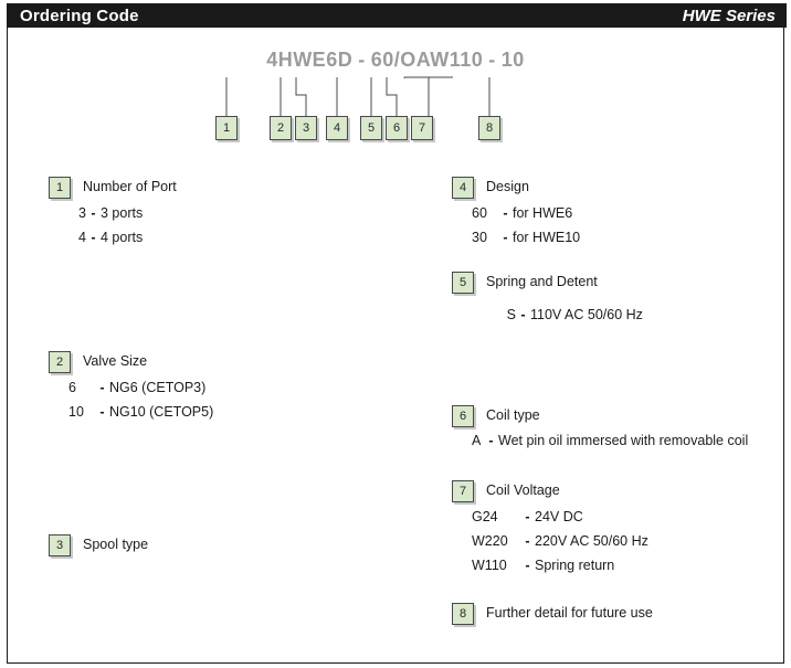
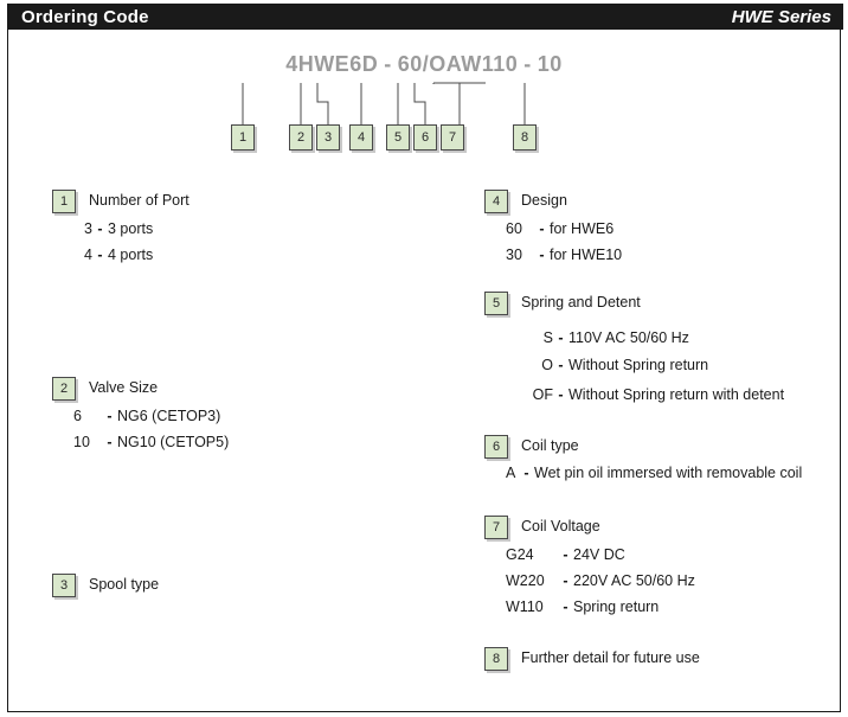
  Ordering Code
  HWE Series
  4HWE6D - 60/OAW110 - 10
  1
  2
  3
  4
  5
  6
  7
  8
  1
  Number of Port
  3 - 3 ports
  4 - 4 ports
  2
  Valve Size
  6 - NG6 (CETOP3)
  10 - NG10 (CETOP5)
  3
  Spool type
  4
  Design
  60 - for HWE6
  30 - for HWE10
  5
  Spring and Detent
  S - 110V AC 50/60 Hz
+ O - Without Spring return
+ OF - Without Spring return with detent
  6
  Coil type
  A - Wet pin oil immersed with removable coil
  7
  Coil Voltage
  G24 - 24V DC
  W220 - 220V AC 50/60 Hz
  W110 - Spring return
  8
  Further detail for future use
